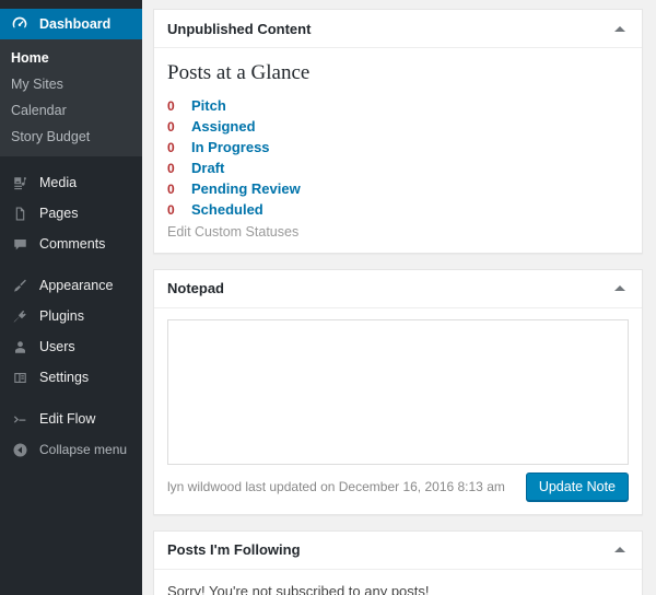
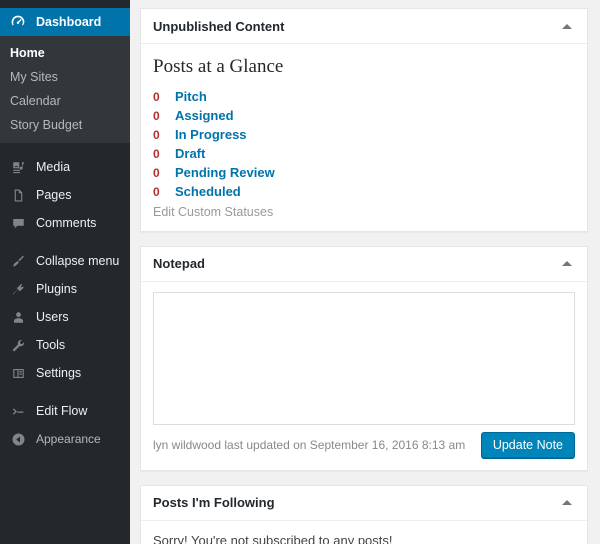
  Dashboard
  Home
  My Sites
  Calendar
  Story Budget
  Media
  Pages
  Comments
- Appearance
+ Collapse menu
  Plugins
  Users
+ Tools
  Settings
  Edit Flow
- Collapse menu
+ Appearance
  Unpublished Content
  Posts at a Glance
  0
  Pitch
  0
  Assigned
  0
  In Progress
  0
  Draft
  0
  Pending Review
  0
  Scheduled
  Edit Custom Statuses
  Notepad
- lyn wildwood last updated on December 16, 2016 8:13 am
+ lyn wildwood last updated on September 16, 2016 8:13 am
  Update Note
  Posts I'm Following
  Sorry! You're not subscribed to any posts!
